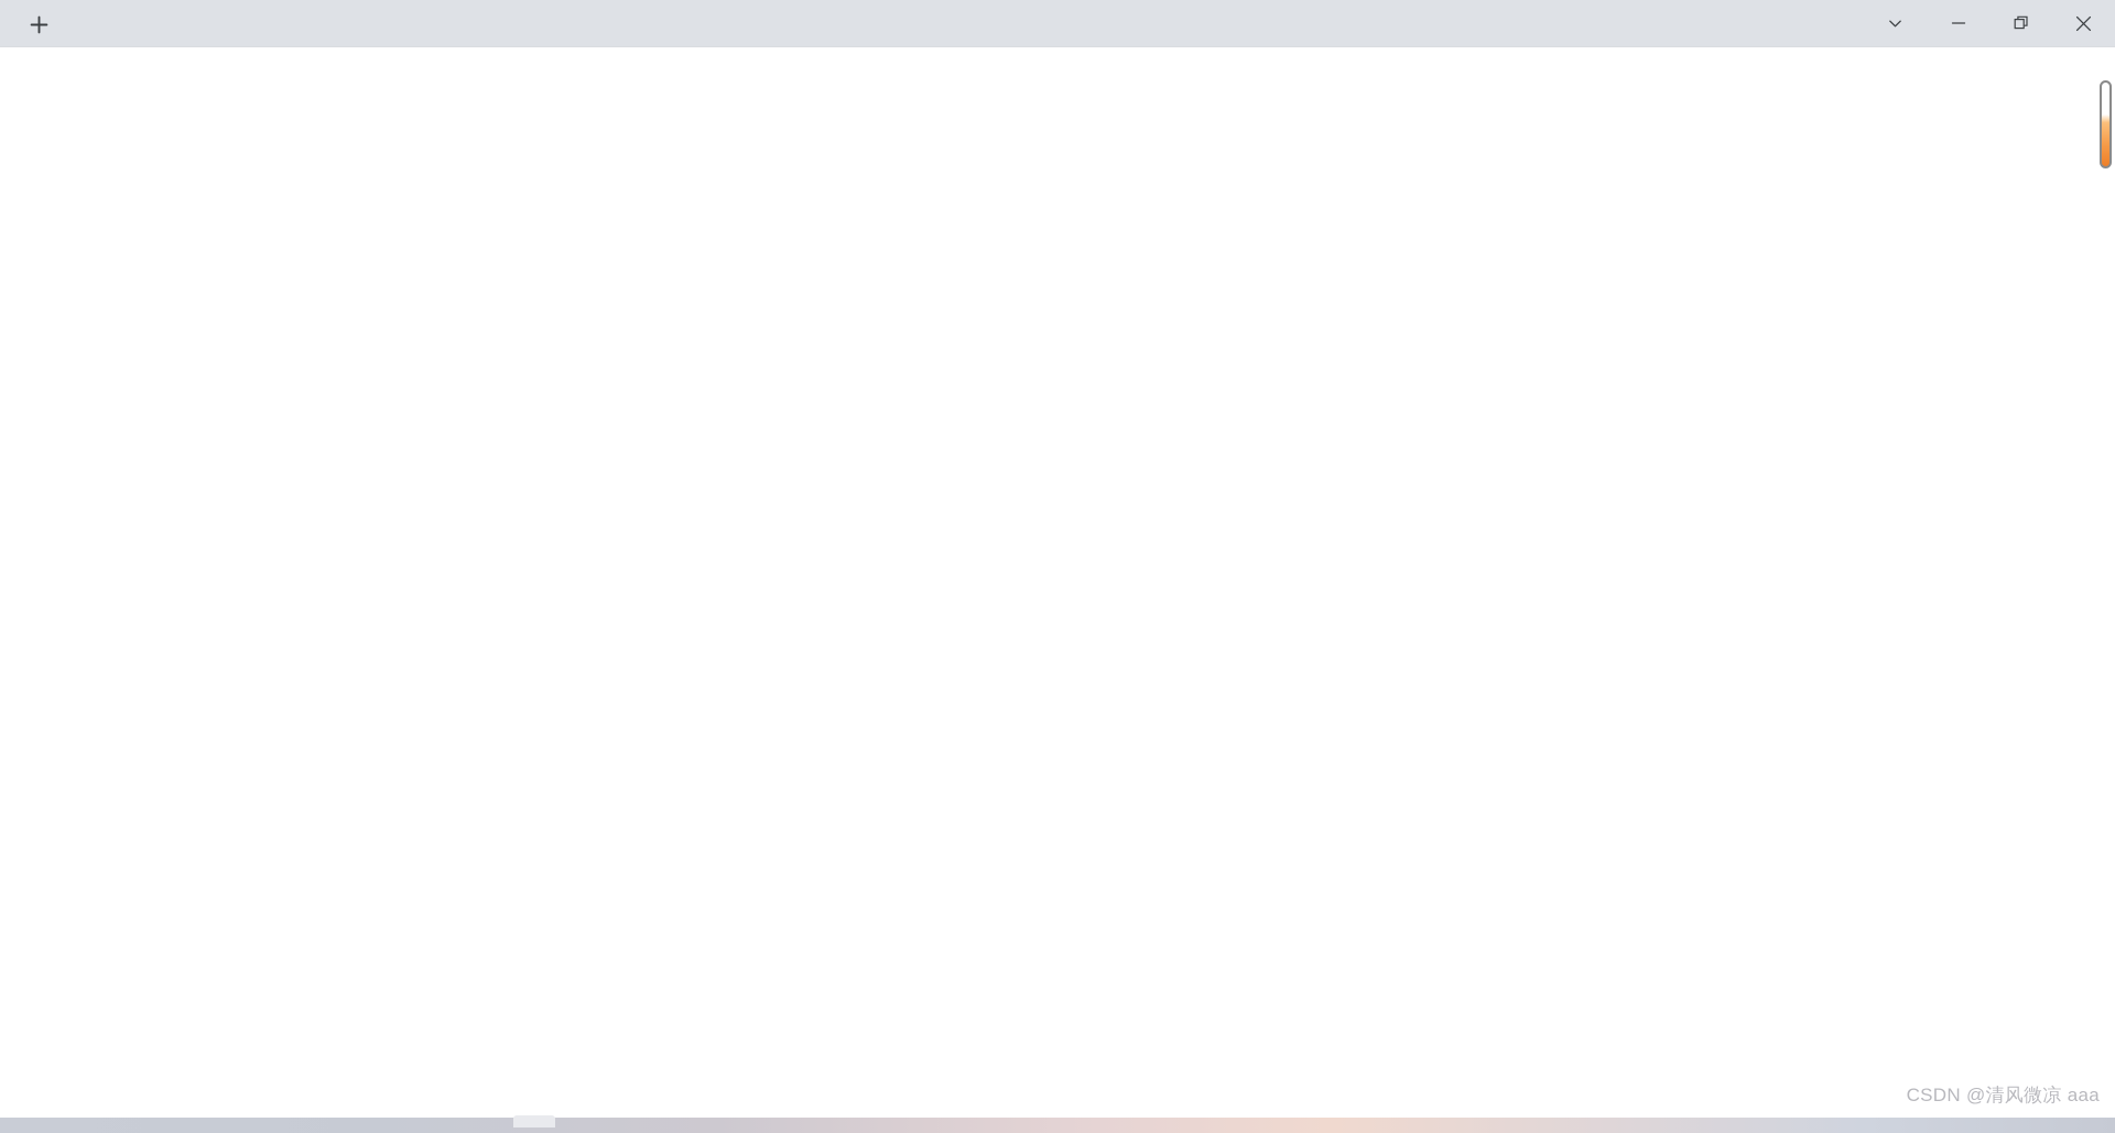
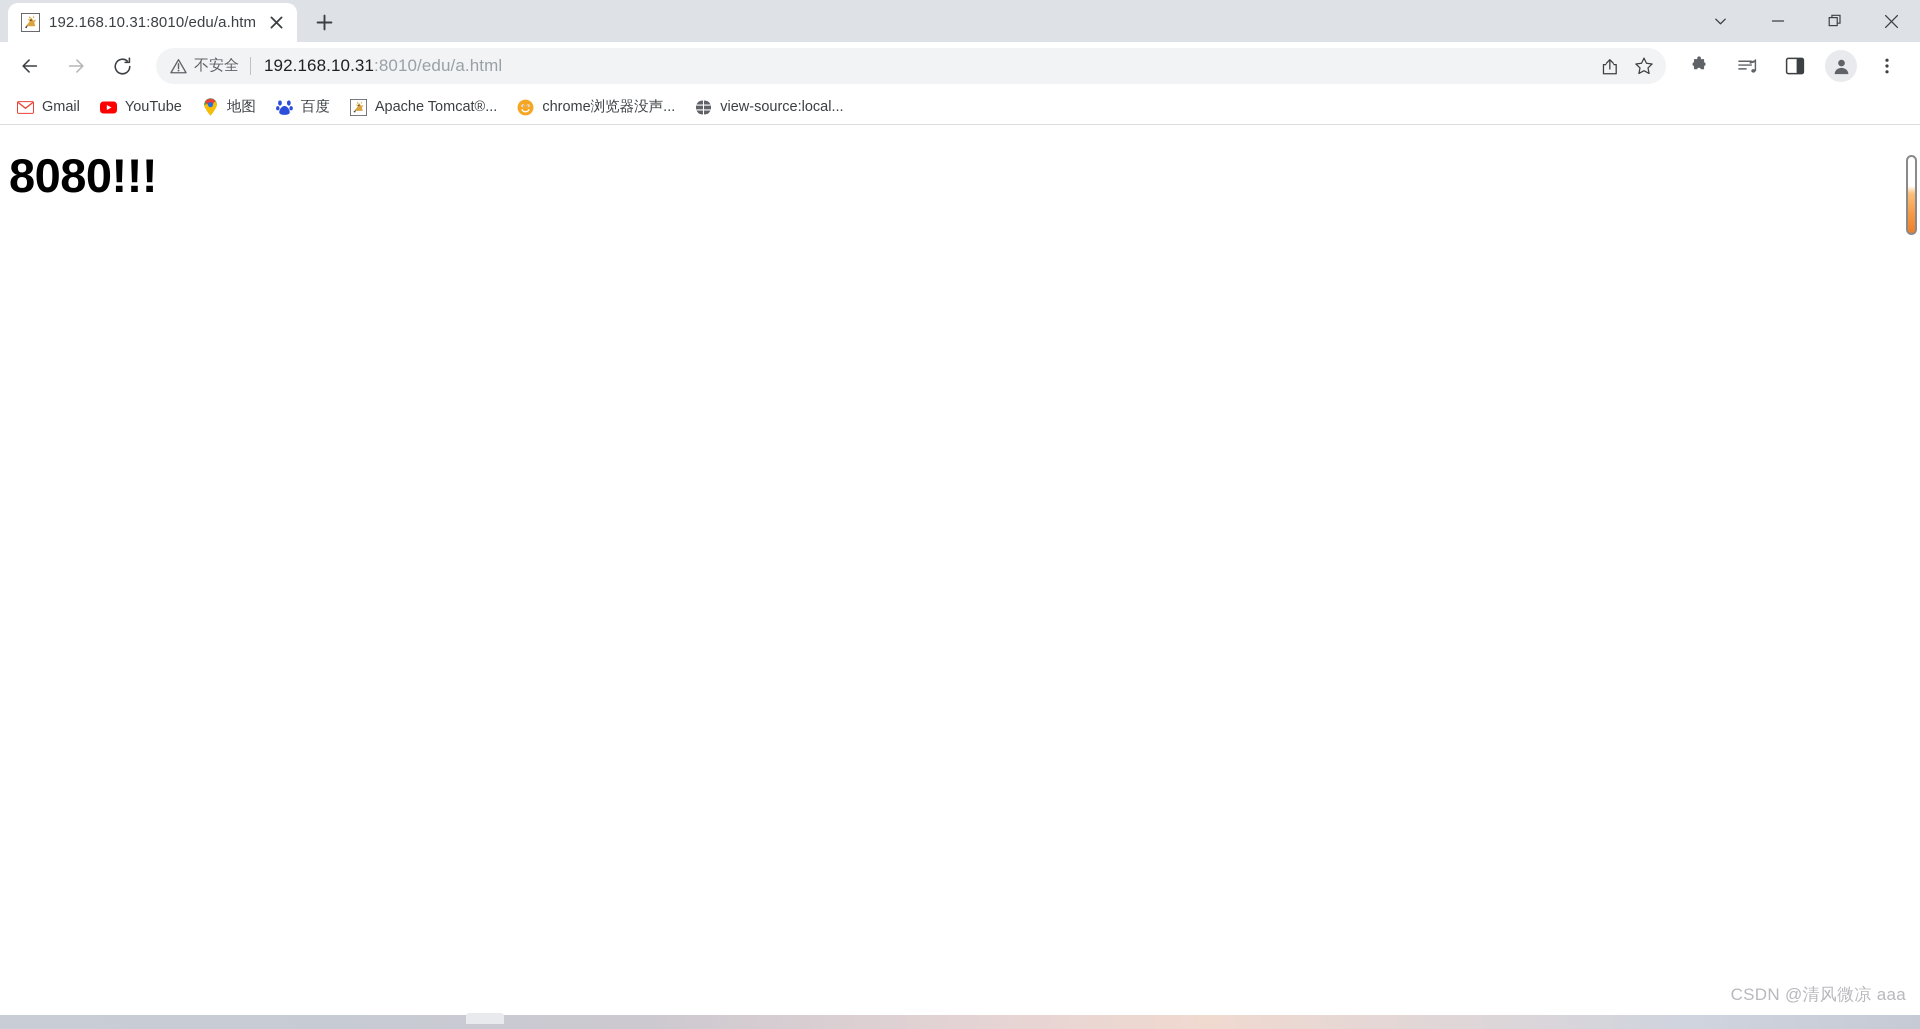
+ 192.168.10.31:8010/edu/a.htm
+ 不安全
+ 192.168.10.31:8010/edu/a.html
+ Gmail
+ YouTube
+ 地图
+ 百度
+ Apache Tomcat®...
+ chrome浏览器没声...
+ view-source:local...
+ 8080!!!
  CSDN @清风微凉 aaa
